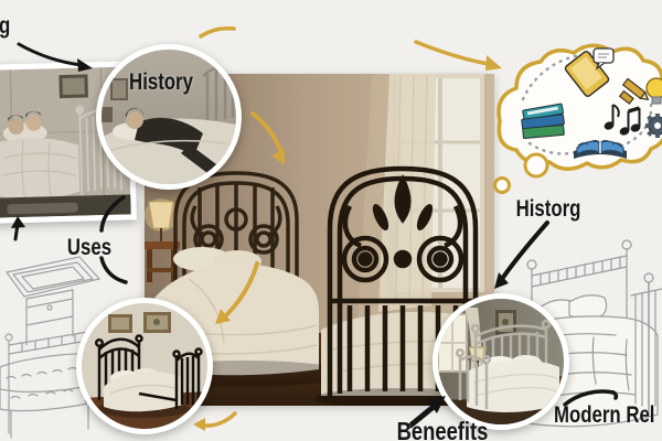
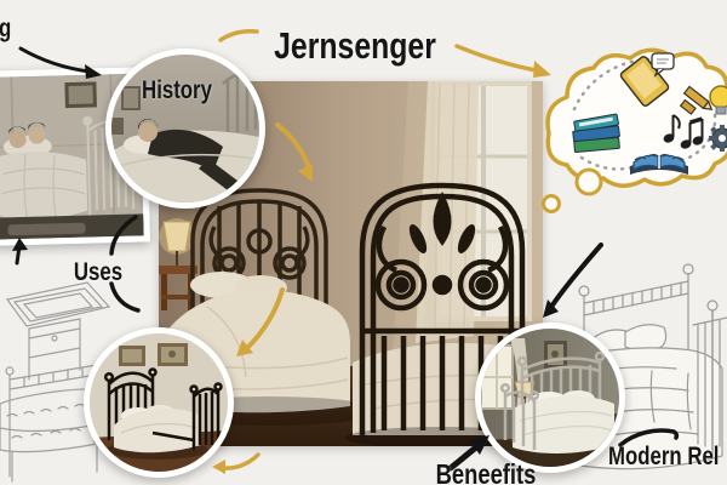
+ Jernsenger
  g
  History
  Uses
- Historg
  Beneefits
  Modern Rel
